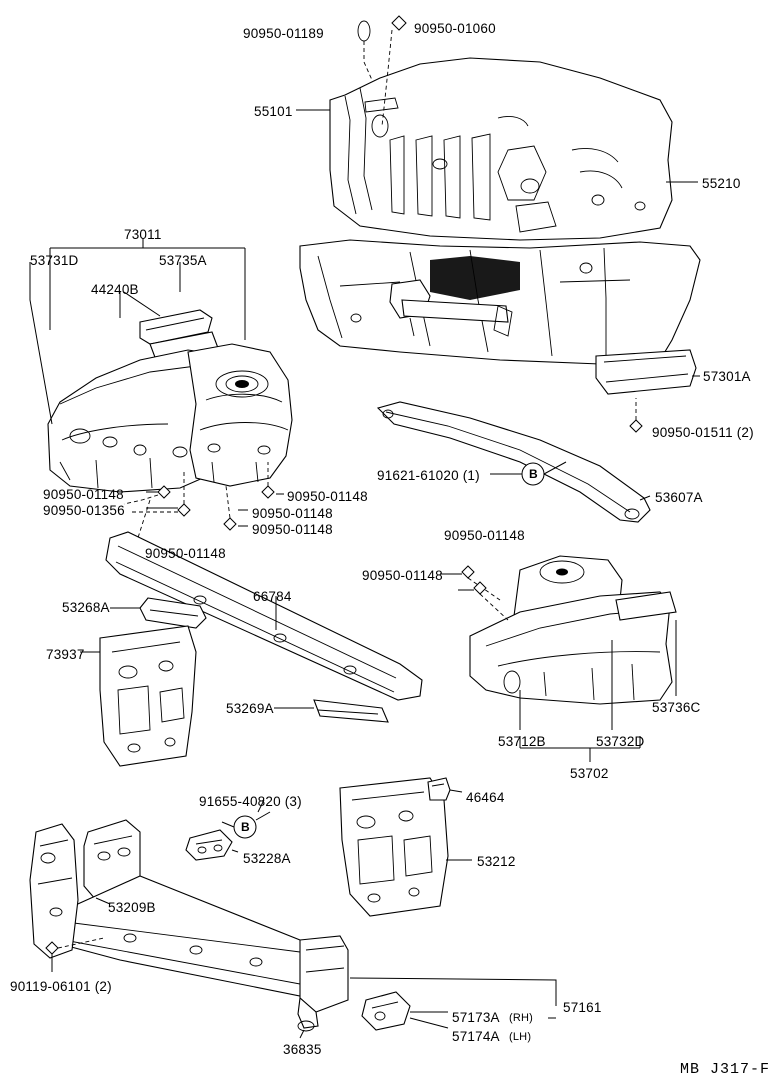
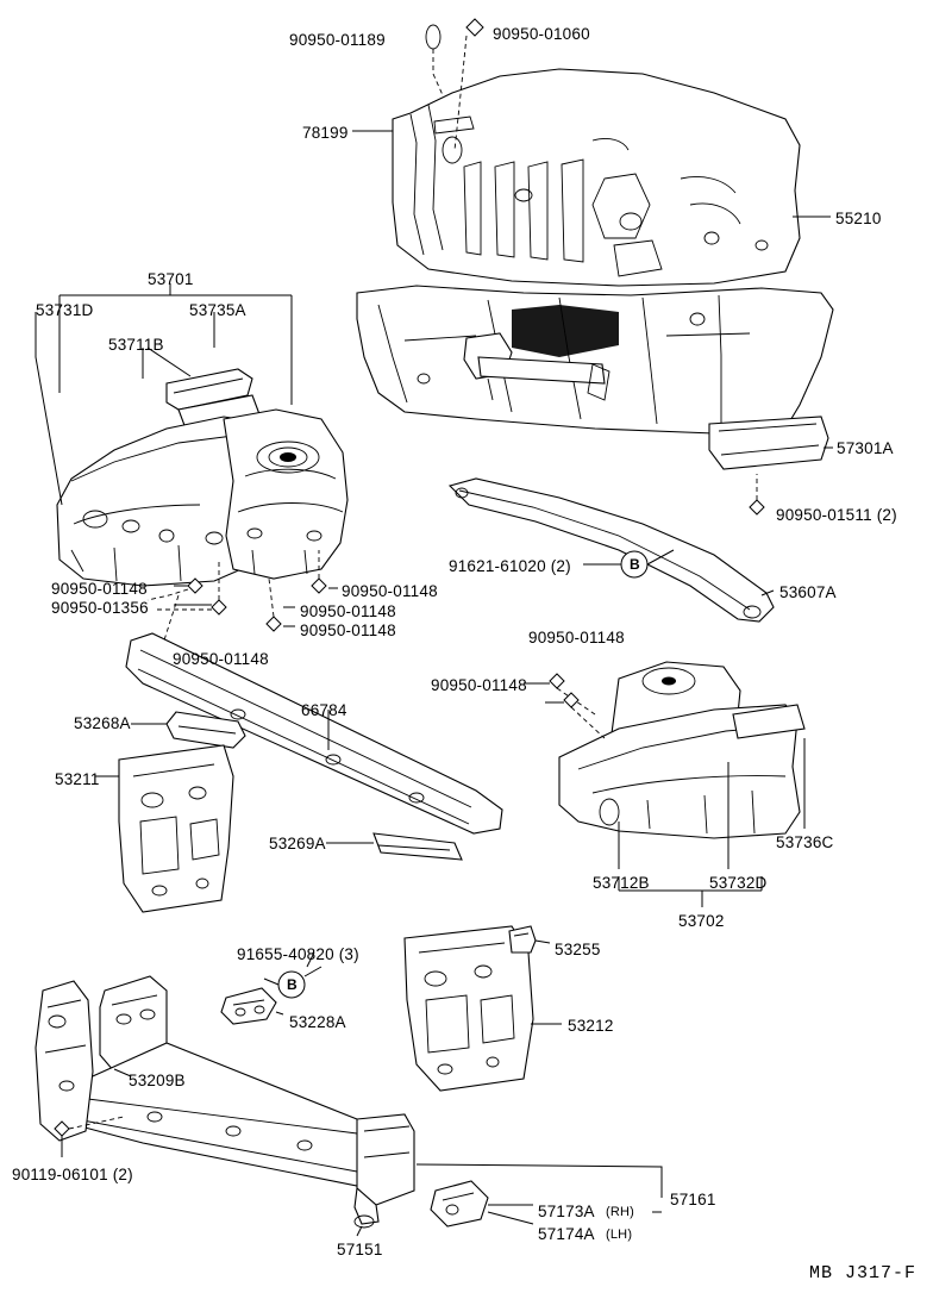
  90950-01189
  90950-01060
- 55101
+ 78199
  55210
- 73011
+ 53701
  53731D
  53735A
- 44240B
+ 53711B
  57301A
  90950-01511 (2)
- 91621-61020 (1)
+ 91621-61020 (2)
  53607A
  90950-01148
  90950-01356
  90950-01148
  90950-01148
  90950-01148
  90950-01148
  90950-01148
  90950-01148
  66784
  53268A
- 73937
+ 53211
  53269A
  53736C
  53712B
  53732D
  53702
  91655-40820 (3)
- 46464
+ 53255
  53228A
  53212
  53209B
  90119-06101 (2)
  57161
- 36835
+ 57151
  57173A
  57174A
  (RH)
  (LH)
  B
  B
  MB J317-F
